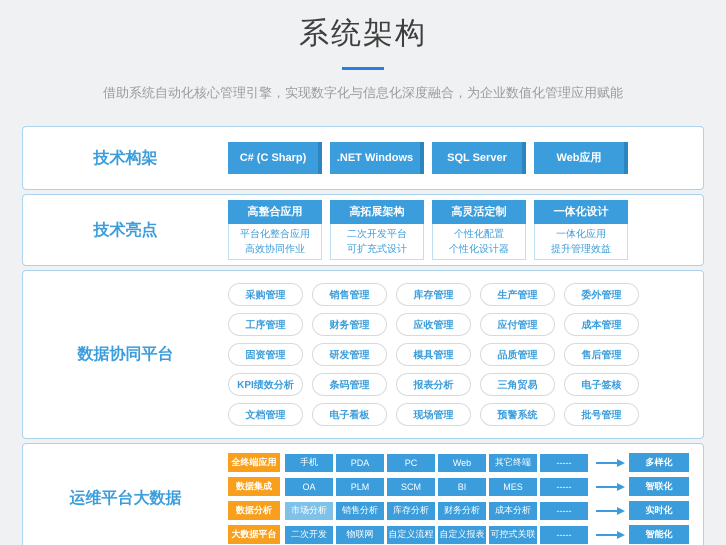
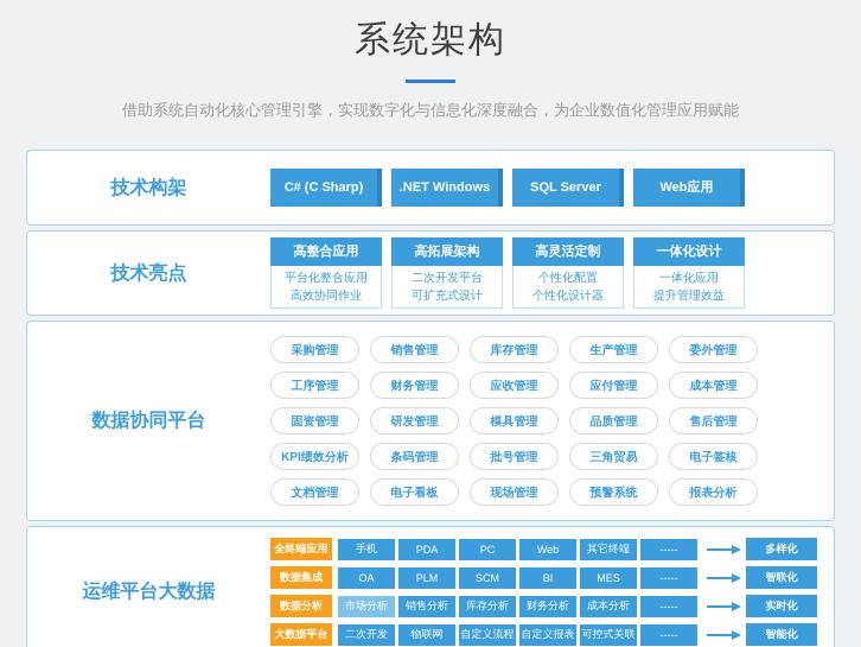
  系统架构
  借助系统自动化核心管理引擎，实现数字化与信息化深度融合，为企业数值化管理应用赋能
  技术构架
  C# (C Sharp)
  .NET Windows
  SQL Server
  Web应用
  技术亮点
  高整合应用
  平台化整合应用
  高效协同作业
  高拓展架构
  二次开发平台
  可扩充式设计
  高灵活定制
  个性化配置
  个性化设计器
  一体化设计
  一体化应用
  提升管理效益
  数据协同平台
  采购管理
  销售管理
  库存管理
  生产管理
  委外管理
  工序管理
  财务管理
  应收管理
  应付管理
  成本管理
  固资管理
  研发管理
  模具管理
  品质管理
  售后管理
  KPI绩效分析
  条码管理
- 报表分析
+ 批号管理
  三角贸易
  电子签核
  文档管理
  电子看板
  现场管理
  预警系统
- 批号管理
+ 报表分析
  运维平台大数据
  全终端应用
  手机
  PDA
  PC
  Web
  其它终端
  -----
  多样化
  数据集成
  OA
  PLM
  SCM
  BI
  MES
  -----
  智联化
  数据分析
  市场分析
  销售分析
  库存分析
  财务分析
  成本分析
  -----
  实时化
  大数据平台
  二次开发
  物联网
  自定义流程
  自定义报表
  可控式关联
  -----
  智能化
